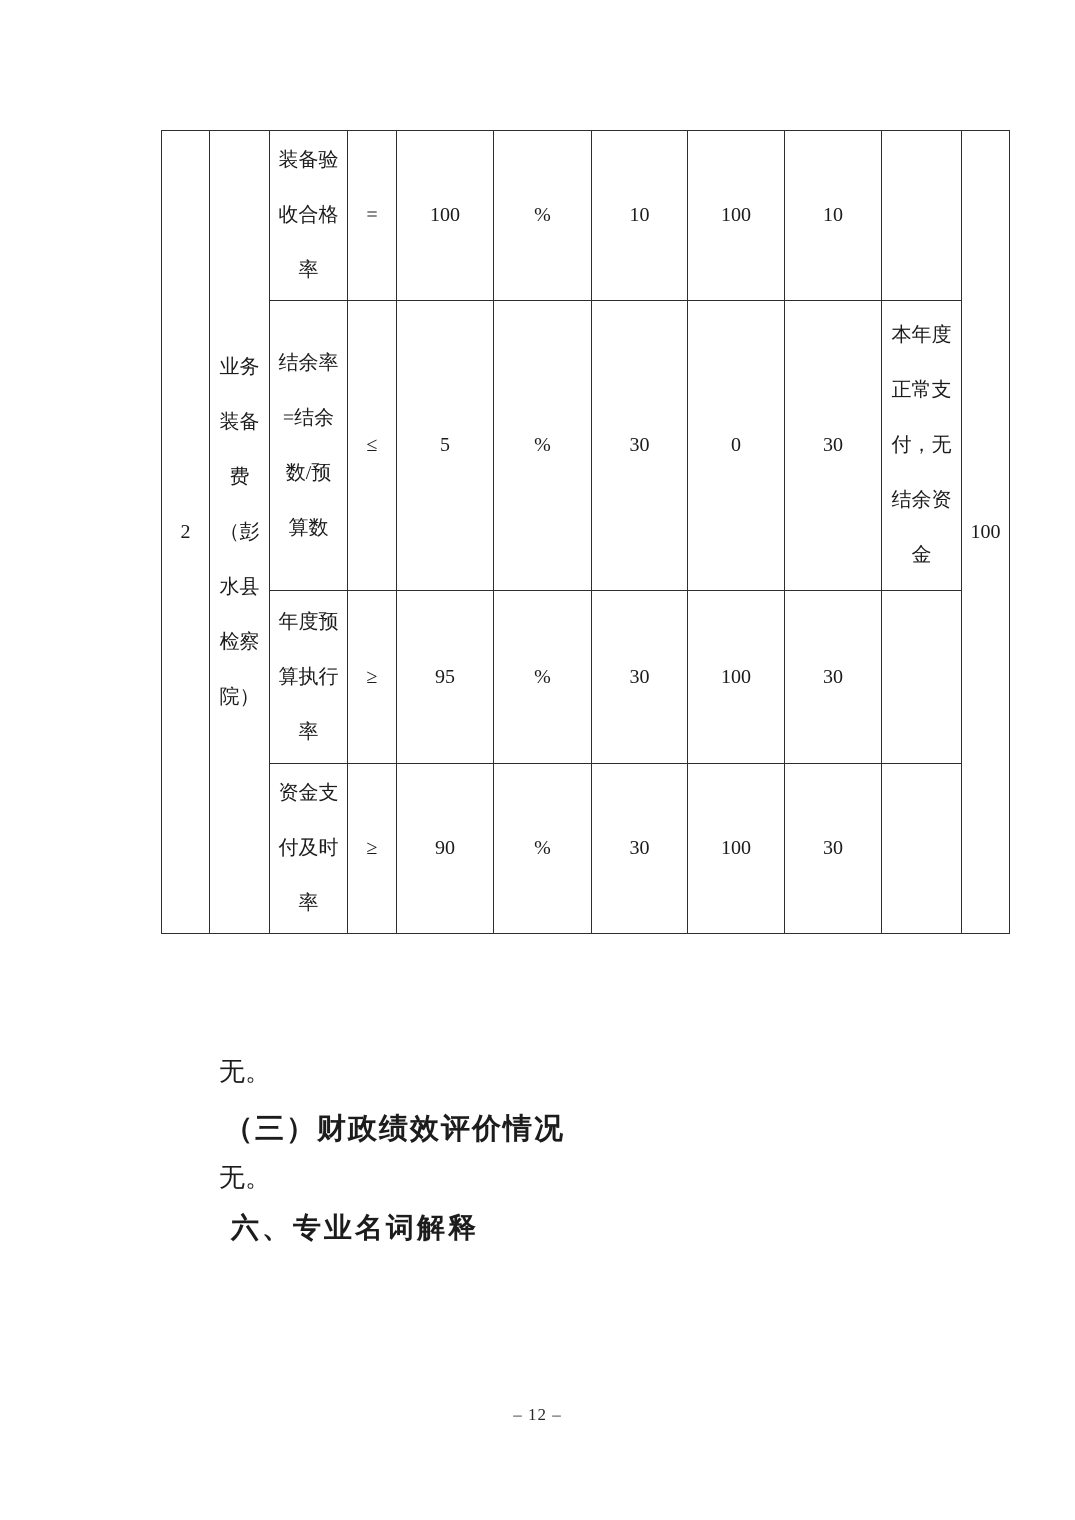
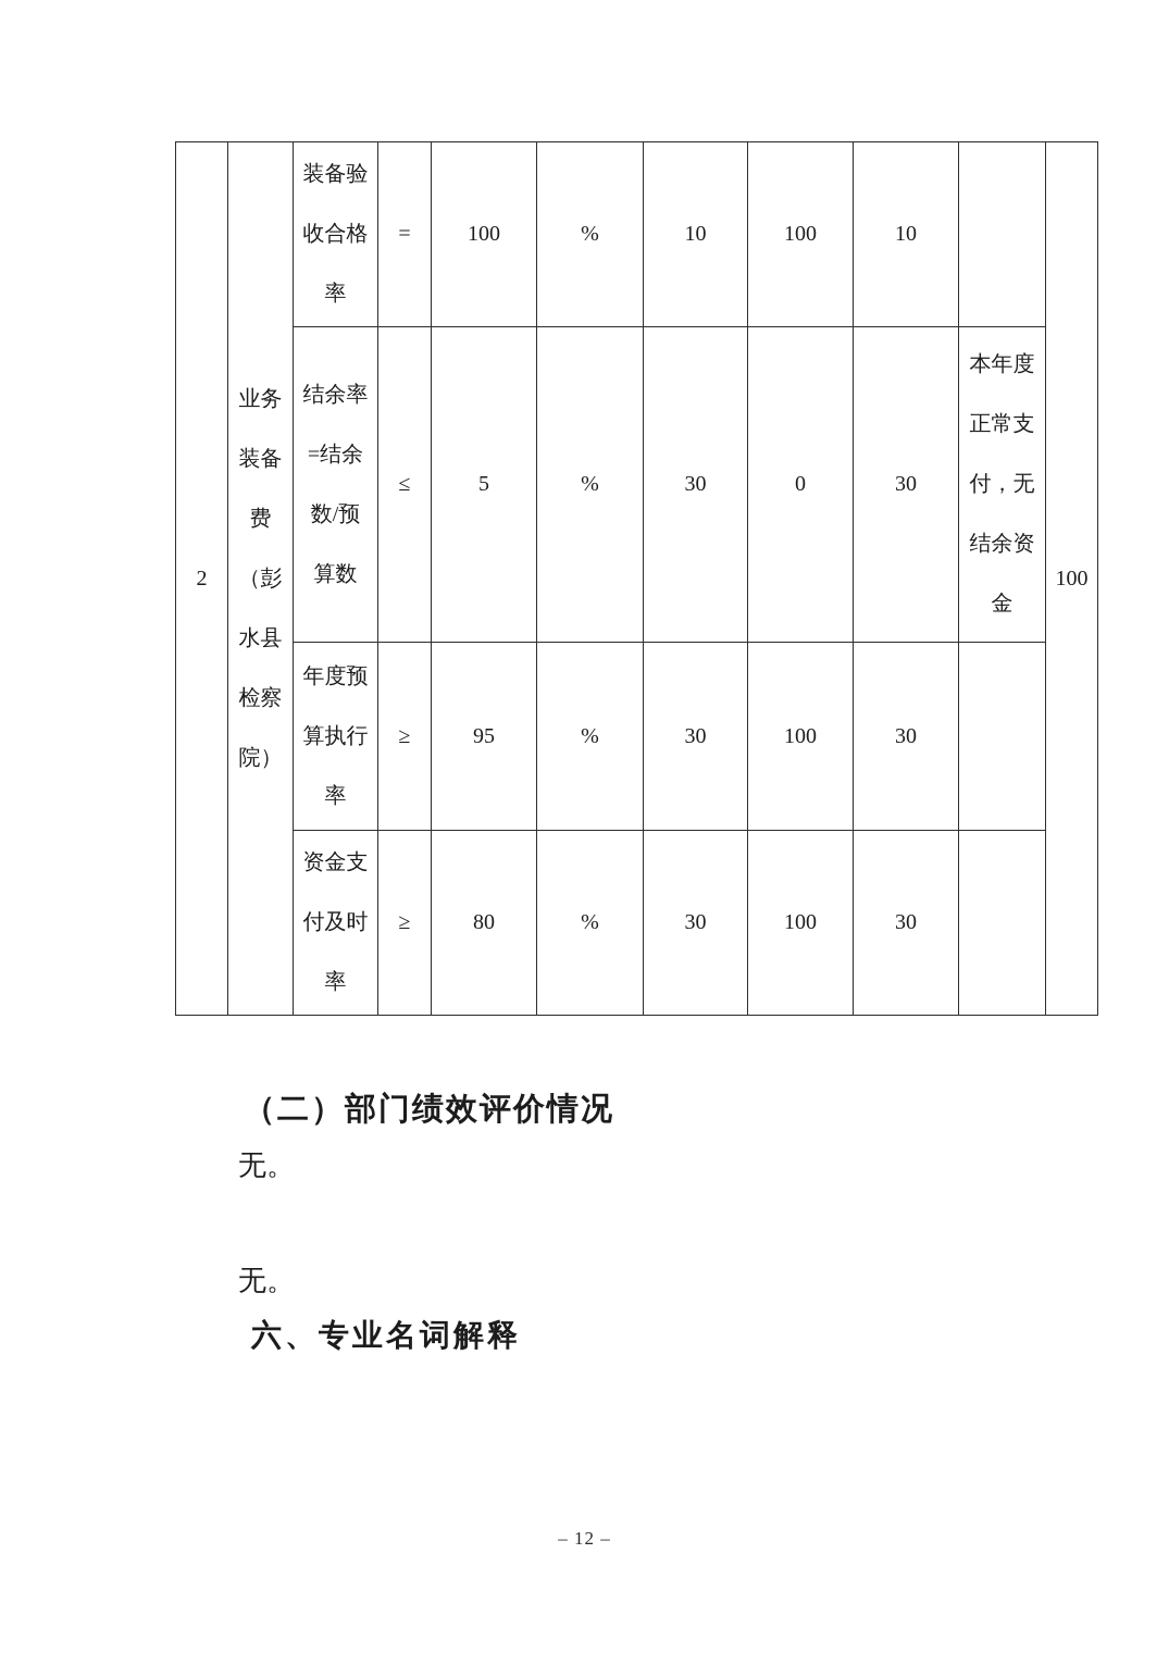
  2	业务 装备 费 （彭 水县 检察 院）	装备验 收合格 率	=	100	%	10	100	10		100
  结余率 =结余 数/预 算数	≤	5	%	30	0	30	本年度 正常支 付，无 结余资 金
  年度预 算执行 率	≥	95	%	30	100	30
- 资金支 付及时 率	≥	90	%	30	100	30
+ 资金支 付及时 率	≥	80	%	30	100	30
+ （二）部门绩效评价情况
  无。
- （三）财政绩效评价情况
  无。
  六、专业名词解释
  – 12 –
